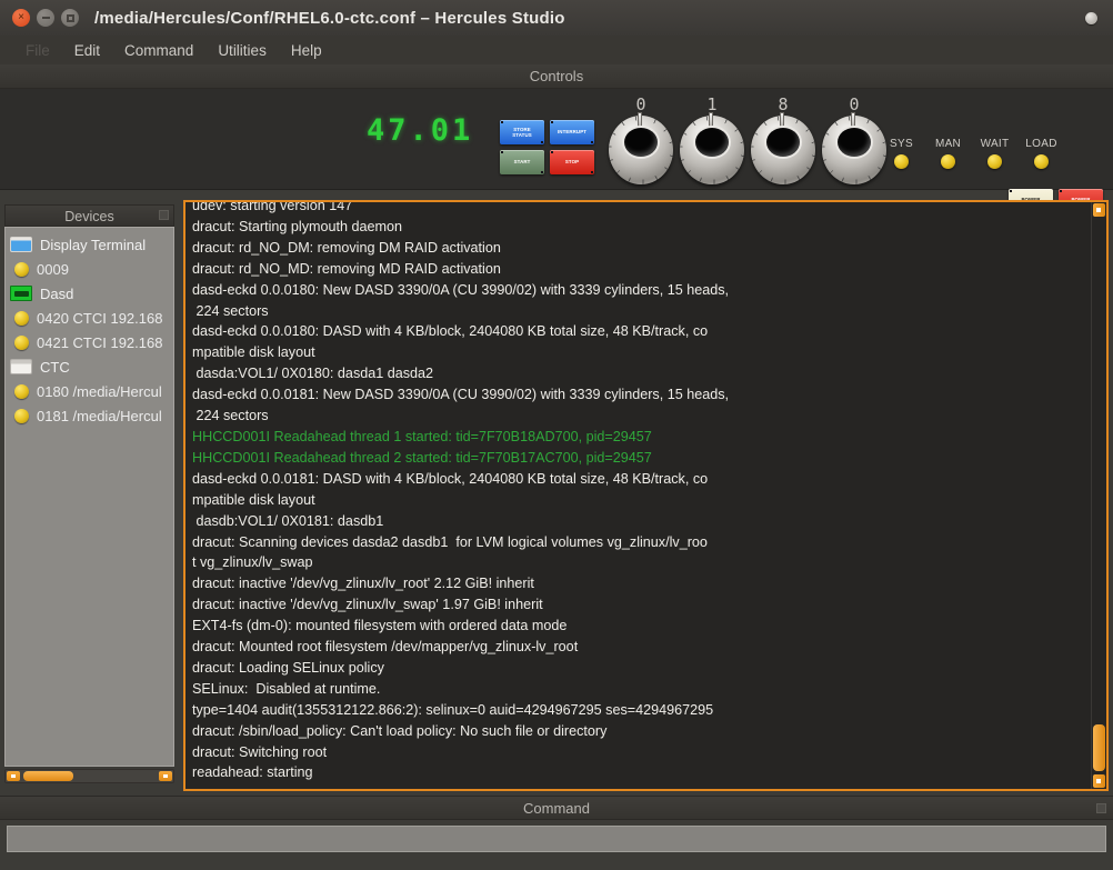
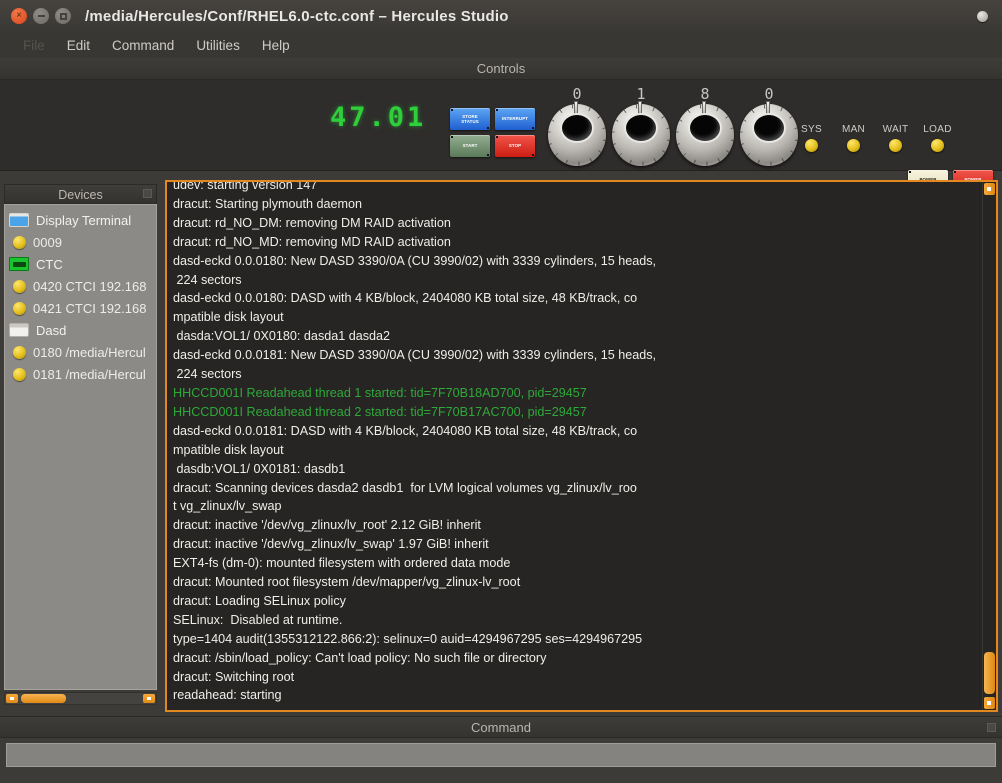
  ×
  /media/Hercules/Conf/RHEL6.0-ctc.conf – Hercules Studio
  File
  Edit
  Command
  Utilities
  Help
  Controls
  47.01
  0
  1
  8
  0
  SYS
  MAN
  WAIT
  LOAD
  Devices
  Display Terminal
  0009
- Dasd
+ CTC
  0420 CTCI 192.168
  0421 CTCI 192.168
- CTC
+ Dasd
  0180 /media/Hercul
  0181 /media/Hercul
  udev: starting version 147
  dracut: Starting plymouth daemon
  dracut: rd_NO_DM: removing DM RAID activation
  dracut: rd_NO_MD: removing MD RAID activation
  dasd-eckd 0.0.0180: New DASD 3390/0A (CU 3990/02) with 3339 cylinders, 15 heads,
  224 sectors
  dasd-eckd 0.0.0180: DASD with 4 KB/block, 2404080 KB total size, 48 KB/track, co
  mpatible disk layout
  dasda:VOL1/ 0X0180: dasda1 dasda2
  dasd-eckd 0.0.0181: New DASD 3390/0A (CU 3990/02) with 3339 cylinders, 15 heads,
  224 sectors
  HHCCD001I Readahead thread 1 started: tid=7F70B18AD700, pid=29457
  HHCCD001I Readahead thread 2 started: tid=7F70B17AC700, pid=29457
  dasd-eckd 0.0.0181: DASD with 4 KB/block, 2404080 KB total size, 48 KB/track, co
  mpatible disk layout
  dasdb:VOL1/ 0X0181: dasdb1
  dracut: Scanning devices dasda2 dasdb1 for LVM logical volumes vg_zlinux/lv_roo
  t vg_zlinux/lv_swap
  dracut: inactive '/dev/vg_zlinux/lv_root' 2.12 GiB! inherit
  dracut: inactive '/dev/vg_zlinux/lv_swap' 1.97 GiB! inherit
  EXT4-fs (dm-0): mounted filesystem with ordered data mode
  dracut: Mounted root filesystem /dev/mapper/vg_zlinux-lv_root
  dracut: Loading SELinux policy
  SELinux: Disabled at runtime.
  type=1404 audit(1355312122.866:2): selinux=0 auid=4294967295 ses=4294967295
  dracut: /sbin/load_policy: Can't load policy: No such file or directory
  dracut: Switching root
  readahead: starting
  Command
